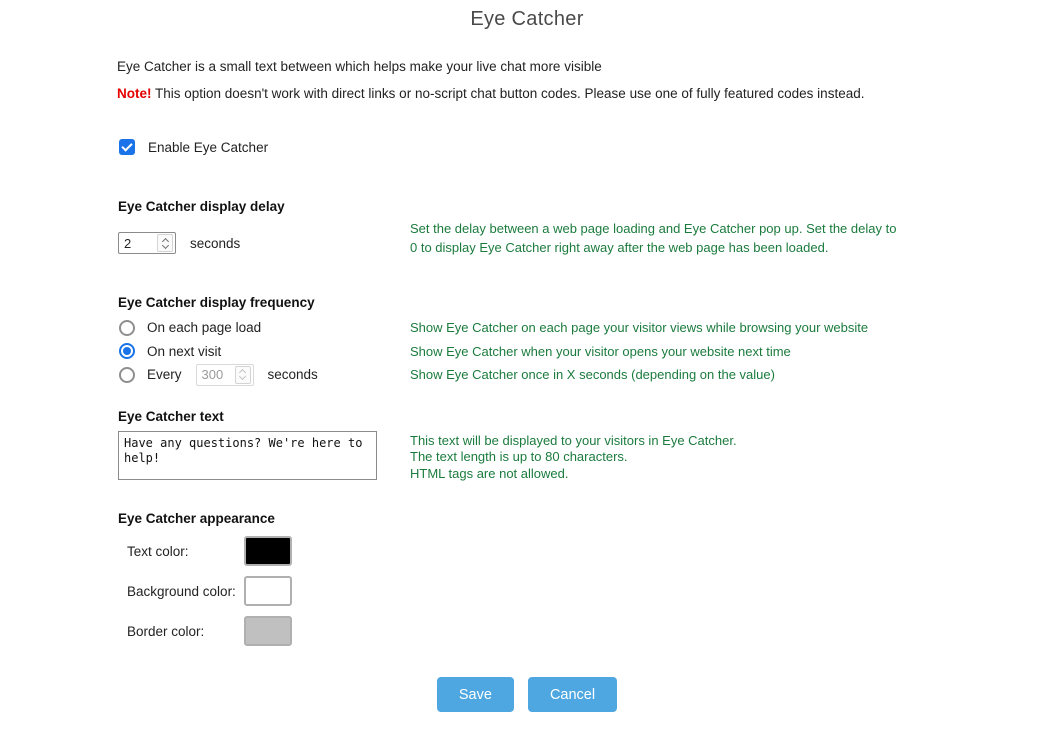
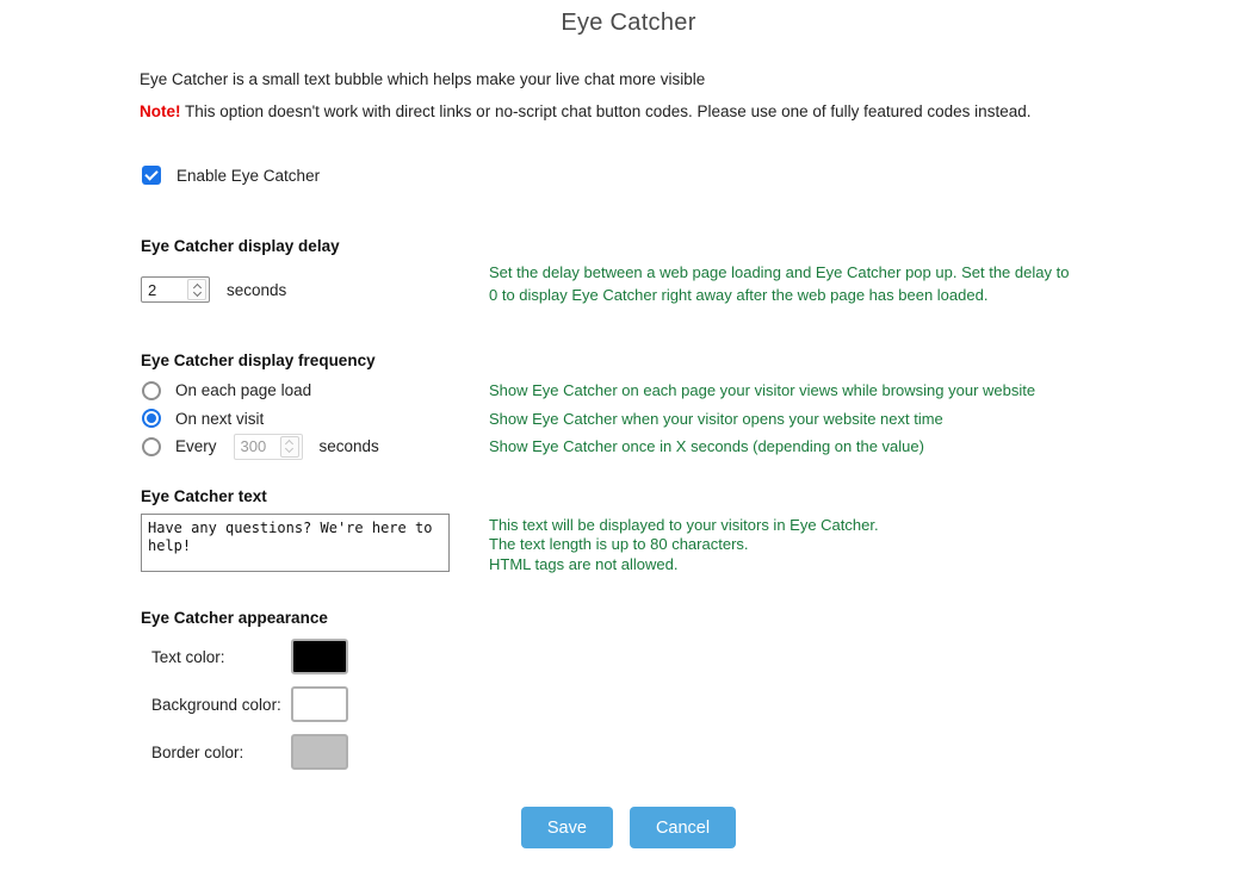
  Eye Catcher
- Eye Catcher is a small text between which helps make your live chat more visible
+ Eye Catcher is a small text bubble which helps make your live chat more visible
  Note! This option doesn't work with direct links or no-script chat button codes. Please use one of fully featured codes instead.
  Enable Eye Catcher
  Eye Catcher display delay
  2
  seconds
  Set the delay between a web page loading and Eye Catcher pop up. Set the delay to 0 to display Eye Catcher right away after the web page has been loaded.
  Eye Catcher display frequency
  On each page load
  On next visit
  Every
  300
  seconds
  Show Eye Catcher on each page your visitor views while browsing your website
  Show Eye Catcher when your visitor opens your website next time
  Show Eye Catcher once in X seconds (depending on the value)
  Eye Catcher text
  This text will be displayed to your visitors in Eye Catcher.
  The text length is up to 80 characters.
  HTML tags are not allowed.
  Eye Catcher appearance
  Text color:
  Background color:
  Border color:
  Save
  Cancel
